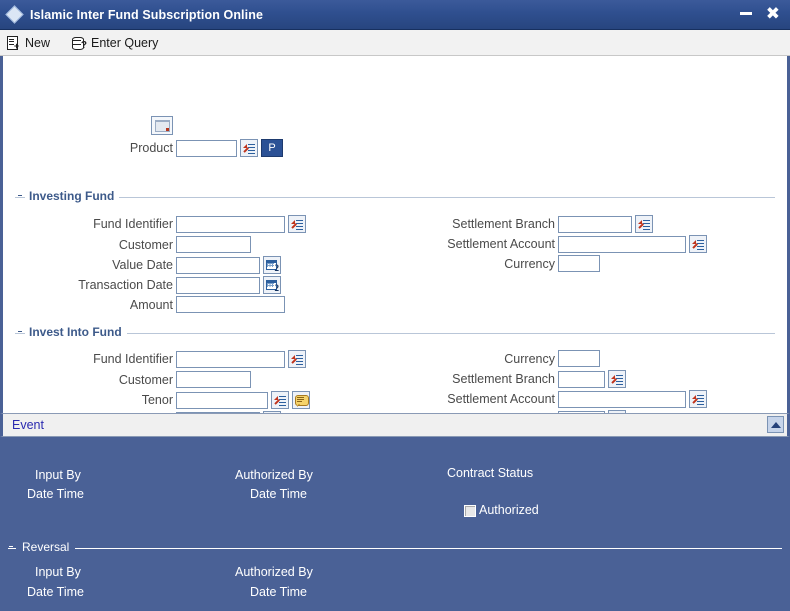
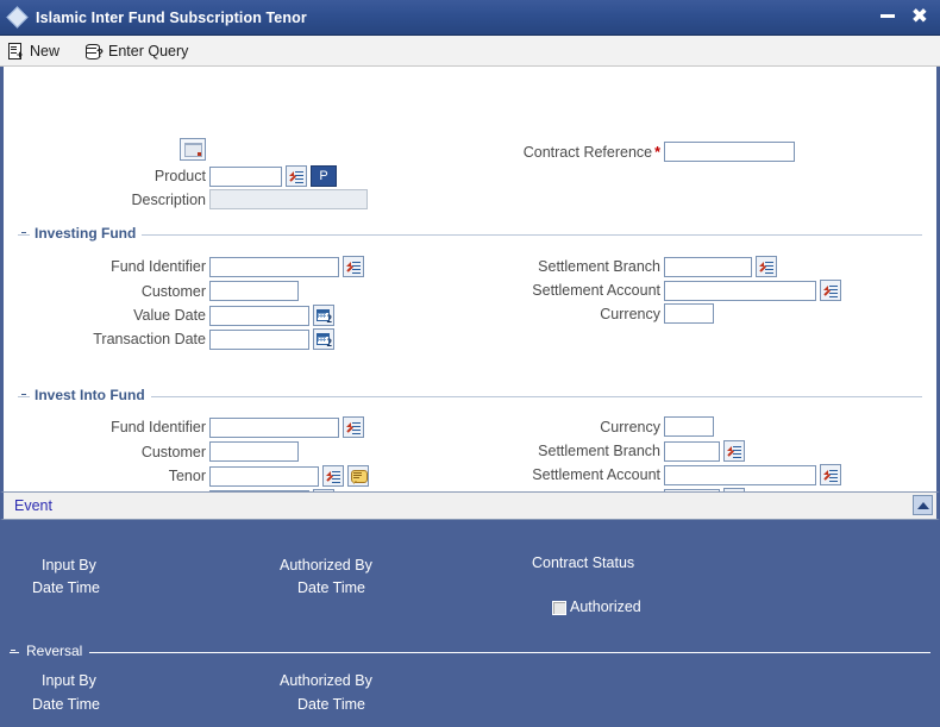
- Islamic Inter Fund Subscription Online
+ Islamic Inter Fund Subscription Tenor
  ✖
  +
  New
  ?
  Enter Query
  Product
  P
+ Description
+ Contract Reference *
  Investing Fund
  Fund Identifier
  Customer
  Value Date
  2
  Transaction Date
  2
- Amount
  Settlement Branch
  Settlement Account
  Currency
  Invest Into Fund
  Fund Identifier
  Customer
  Tenor
  Currency
  Settlement Branch
  Settlement Account
  Event
  Input By
  Date Time
  Authorized By
  Date Time
  Contract Status
  Authorized
  Reversal
  Input By
  Date Time
  Authorized By
  Date Time
